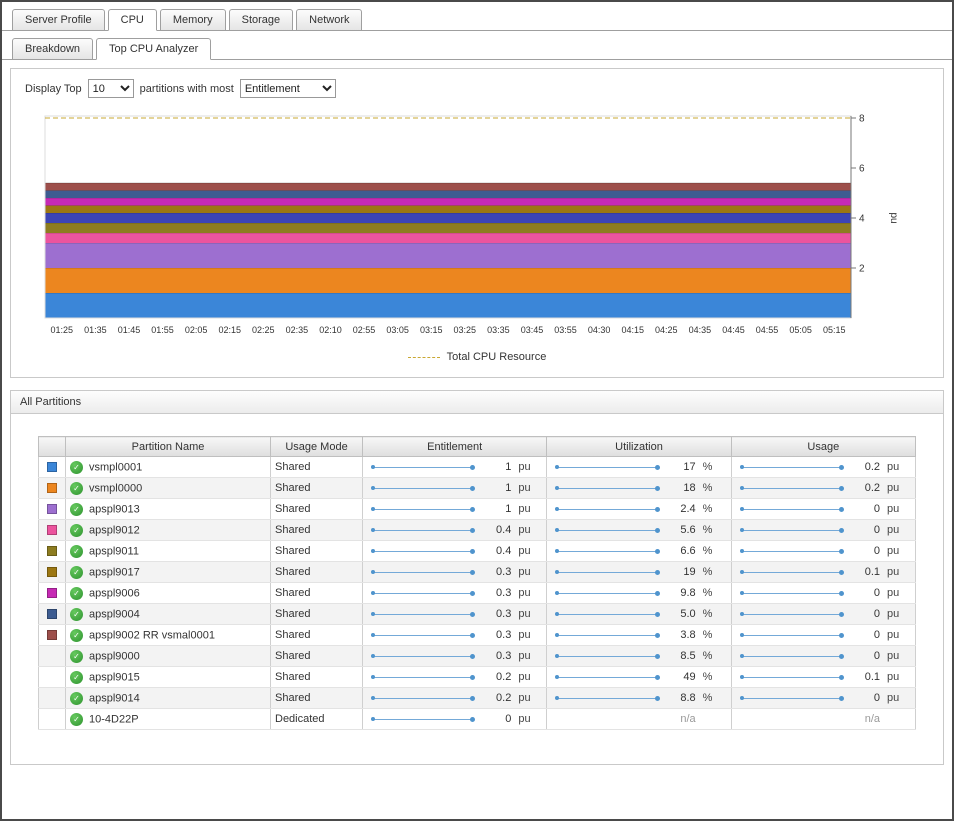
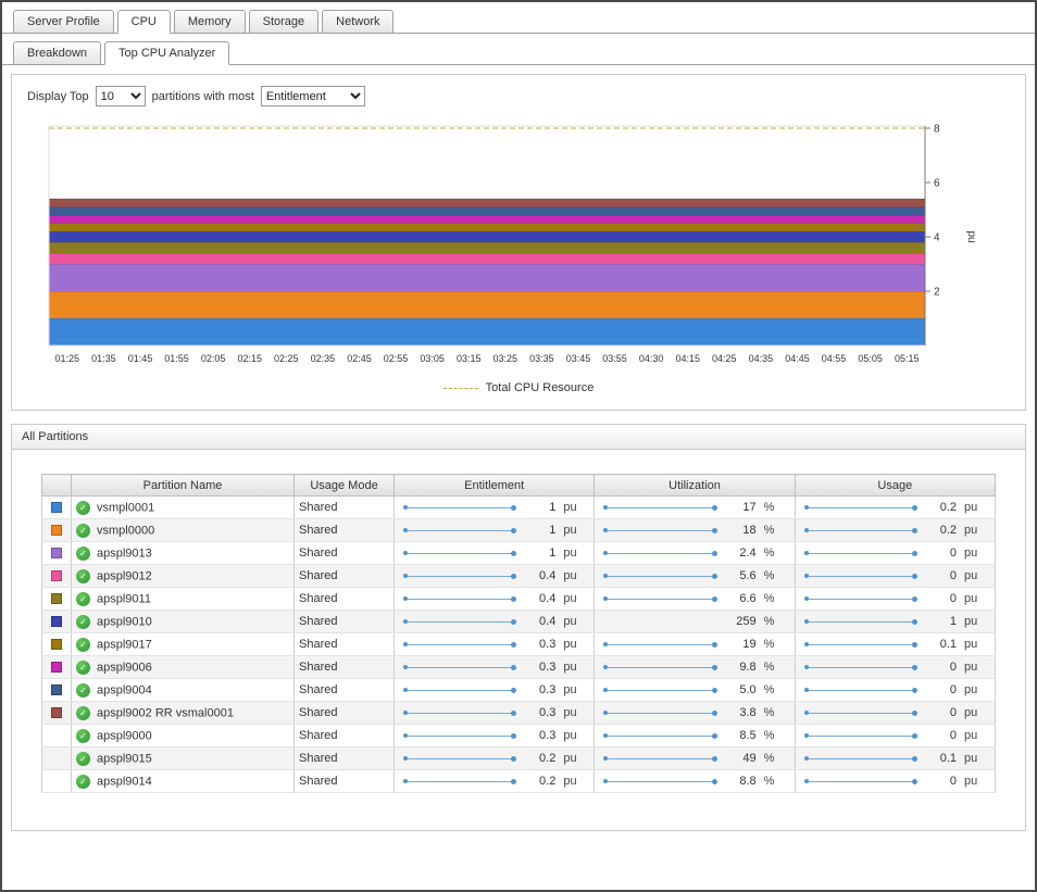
  Server Profile
  CPU
  Memory
  Storage
  Network
  Breakdown
  Top CPU Analyzer
  Display Top
  10
  partitions with most
  Entitlement
  2
  4
  6
  8
  01:25
  01:35
  01:45
  01:55
  02:05
  02:15
  02:25
  02:35
- 02:10
+ 02:45
  02:55
  03:05
  03:15
  03:25
  03:35
  03:45
  03:55
  04:30
  04:15
  04:25
  04:35
  04:45
  04:55
  05:05
  05:15
  Total CPU Resource
  All Partitions
  	Partition Name	Usage Mode	Entitlement	Utilization	Usage
  	✓ vsmpl0001	Shared	1 pu	17 %	0.2 pu
  	✓ vsmpl0000	Shared	1 pu	18 %	0.2 pu
  	✓ apspl9013	Shared	1 pu	2.4 %	0 pu
  	✓ apspl9012	Shared	0.4 pu	5.6 %	0 pu
  	✓ apspl9011	Shared	0.4 pu	6.6 %	0 pu
+ 	✓ apspl9010	Shared	0.4 pu	259 %	1 pu
  	✓ apspl9017	Shared	0.3 pu	19 %	0.1 pu
  	✓ apspl9006	Shared	0.3 pu	9.8 %	0 pu
  	✓ apspl9004	Shared	0.3 pu	5.0 %	0 pu
  	✓ apspl9002 RR vsmal0001	Shared	0.3 pu	3.8 %	0 pu
  	✓ apspl9000	Shared	0.3 pu	8.5 %	0 pu
  	✓ apspl9015	Shared	0.2 pu	49 %	0.1 pu
  	✓ apspl9014	Shared	0.2 pu	8.8 %	0 pu
- 	✓ 10-4D22P	Dedicated	0 pu	n/a	n/a
